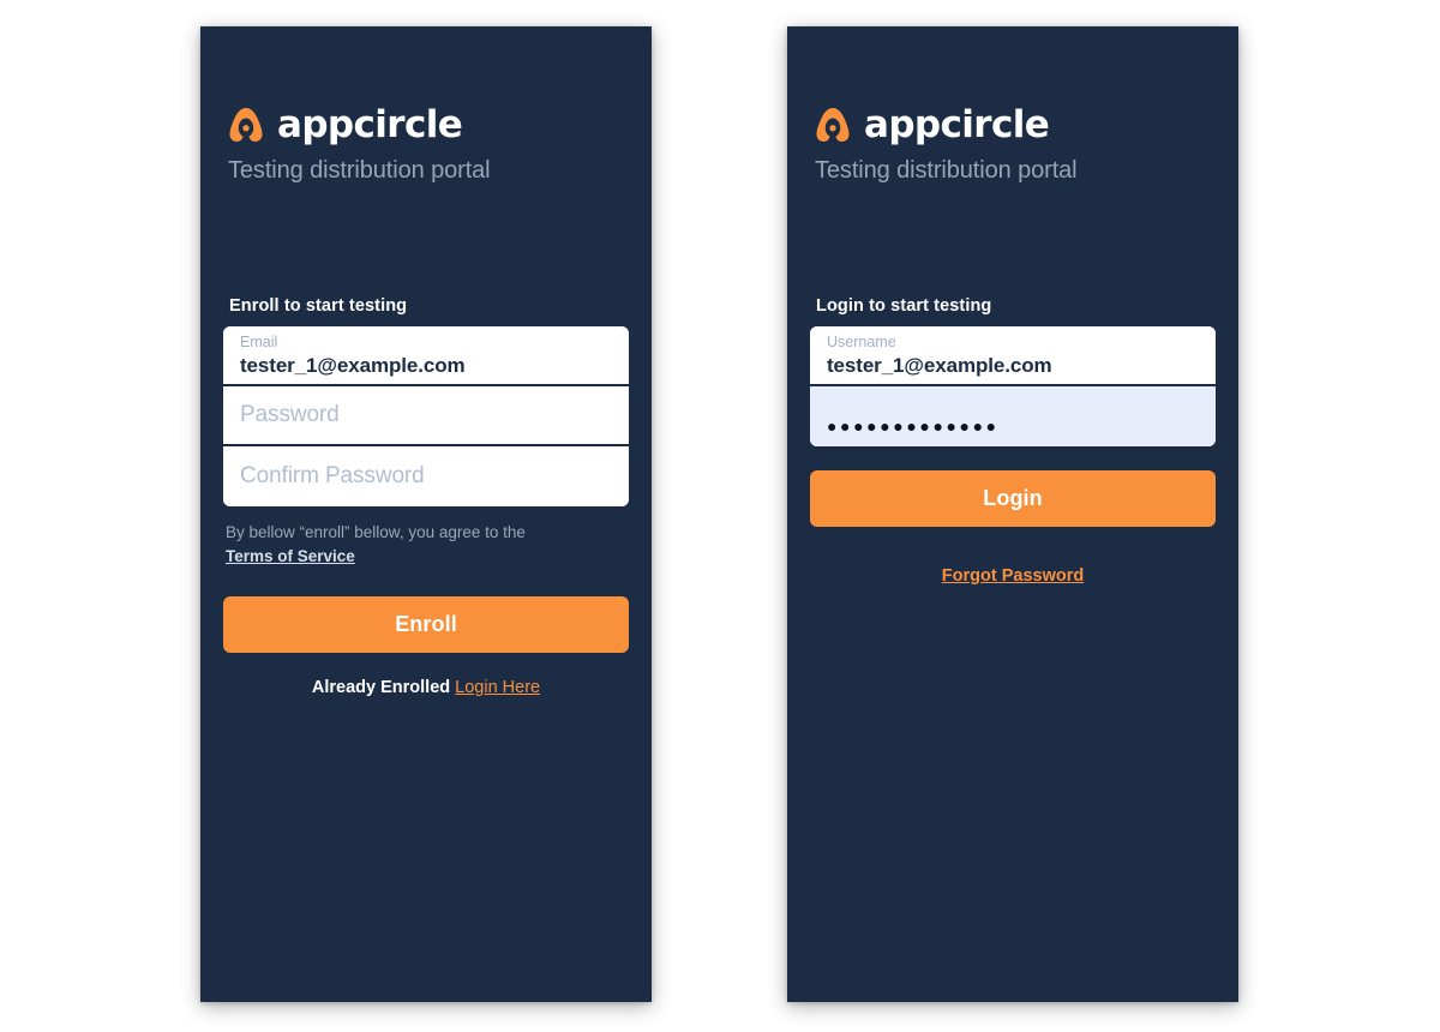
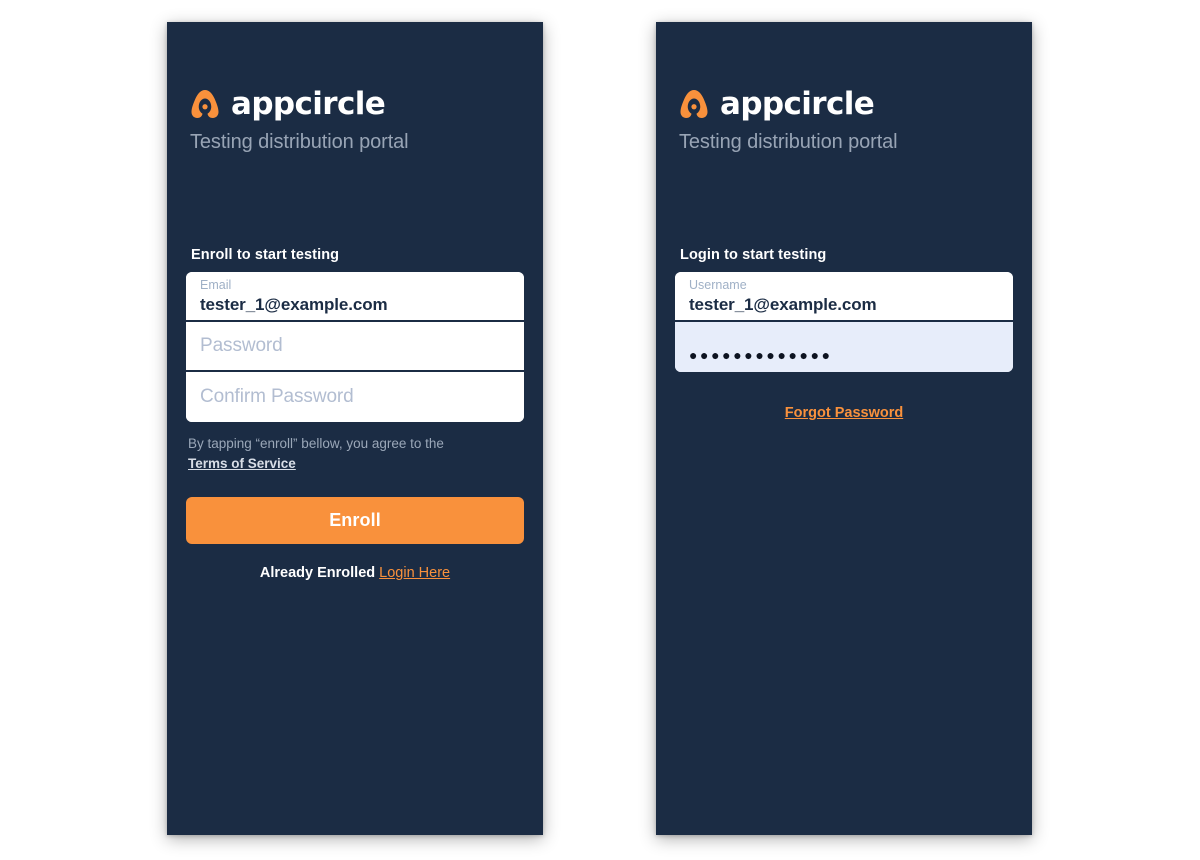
  appcircle
  Testing distribution portal
  Enroll to start testing
  Email
  tester_1@example.com
  Password
  Confirm Password
- By bellow “enroll” bellow, you agree to the
+ By tapping “enroll” bellow, you agree to the
  Terms of Service
  Enroll
  Already Enrolled Login Here
  appcircle
  Testing distribution portal
  Login to start testing
  Username
  tester_1@example.com
  ●●●●●●●●●●●●●
- Login
  Forgot Password
